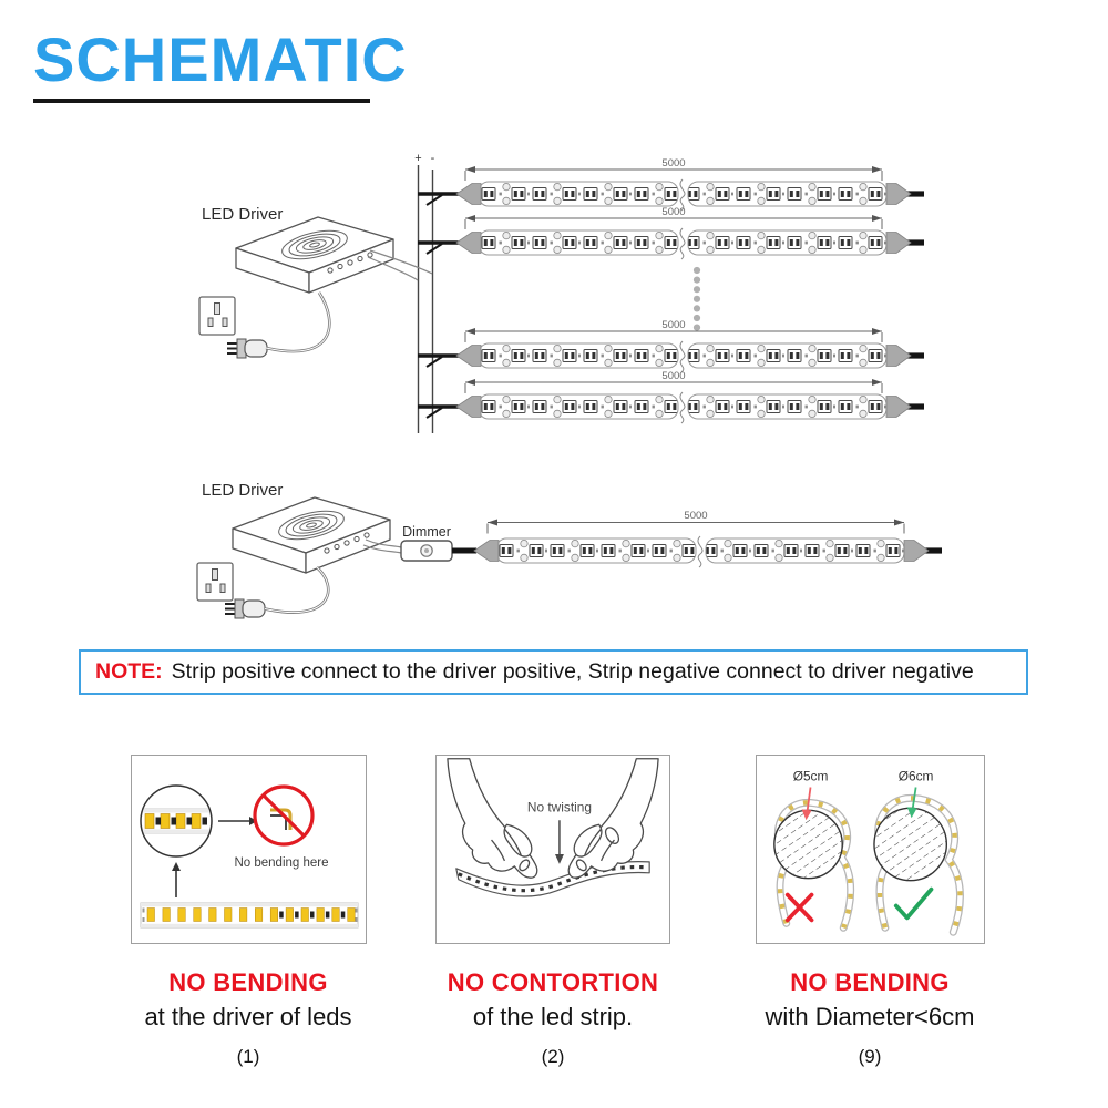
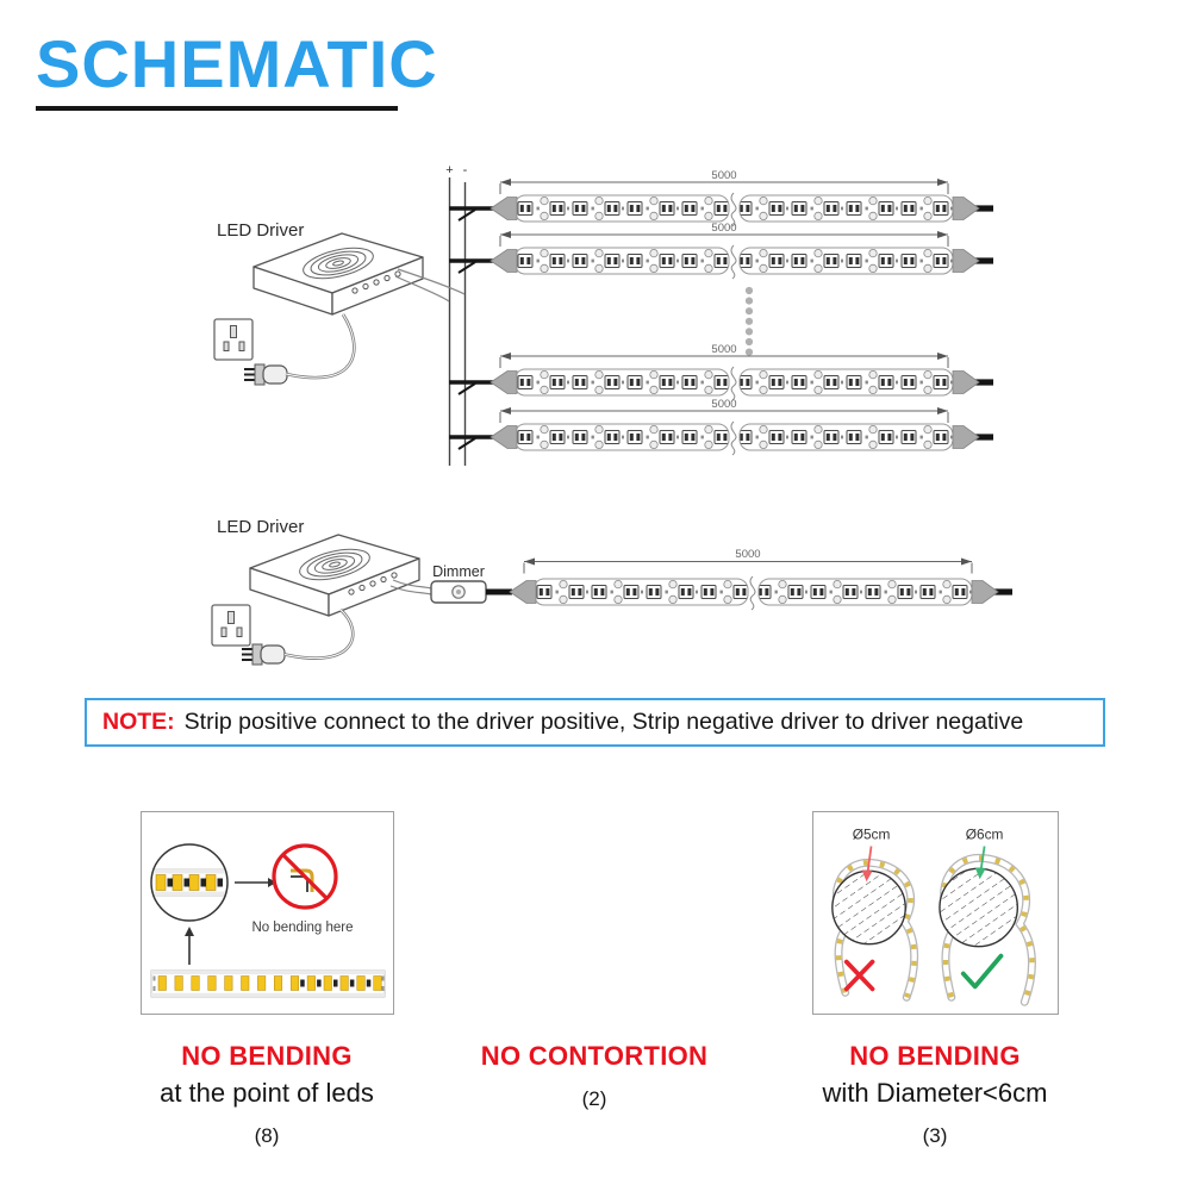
  SCHEMATIC
  LED Driver
  +
  -
  5000
  5000
  5000
  5000
  LED Driver
  Dimmer
  5000
  NOTE:
- Strip positive connect to the driver positive, Strip negative connect to driver negative
+ Strip positive connect to the driver positive, Strip negative driver to driver negative
  No bending here
- No twisting
  Ø5cm
  Ø6cm
  NO BENDING
- at the driver of leds
+ at the point of leds
- (1)
+ (8)
  NO CONTORTION
- of the led strip.
  (2)
  NO BENDING
  with Diameter<6cm
- (9)
+ (3)
